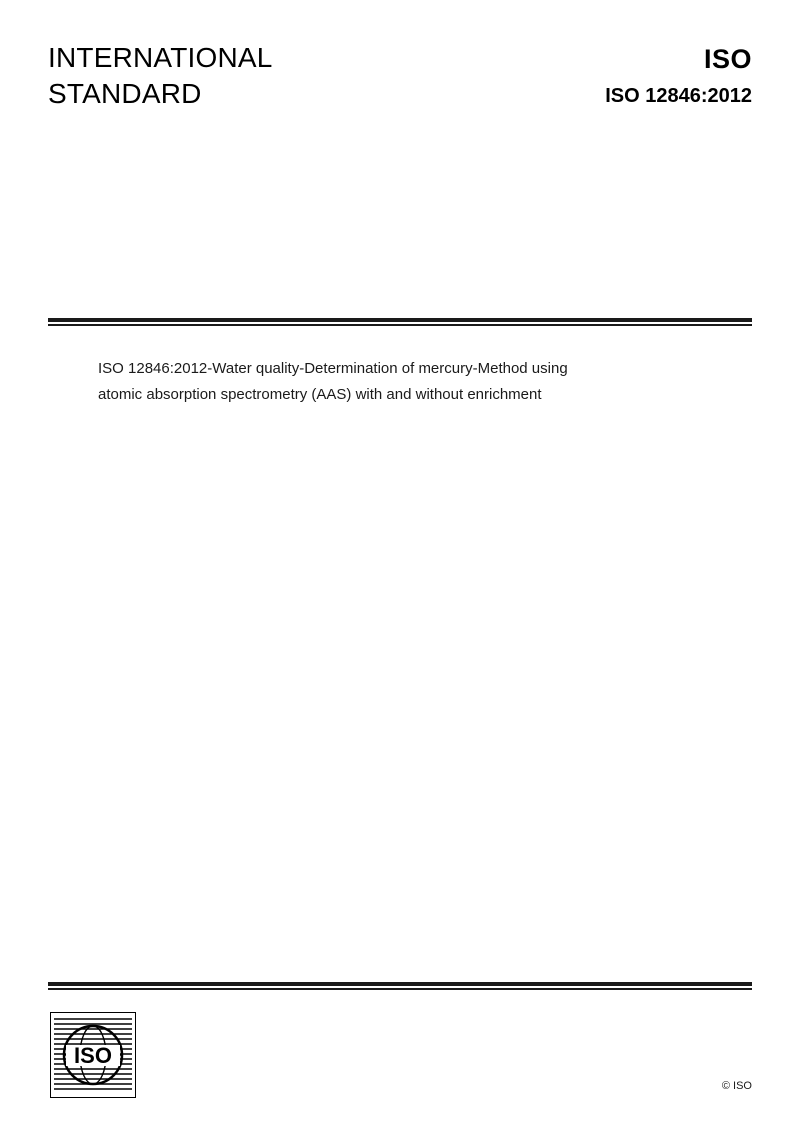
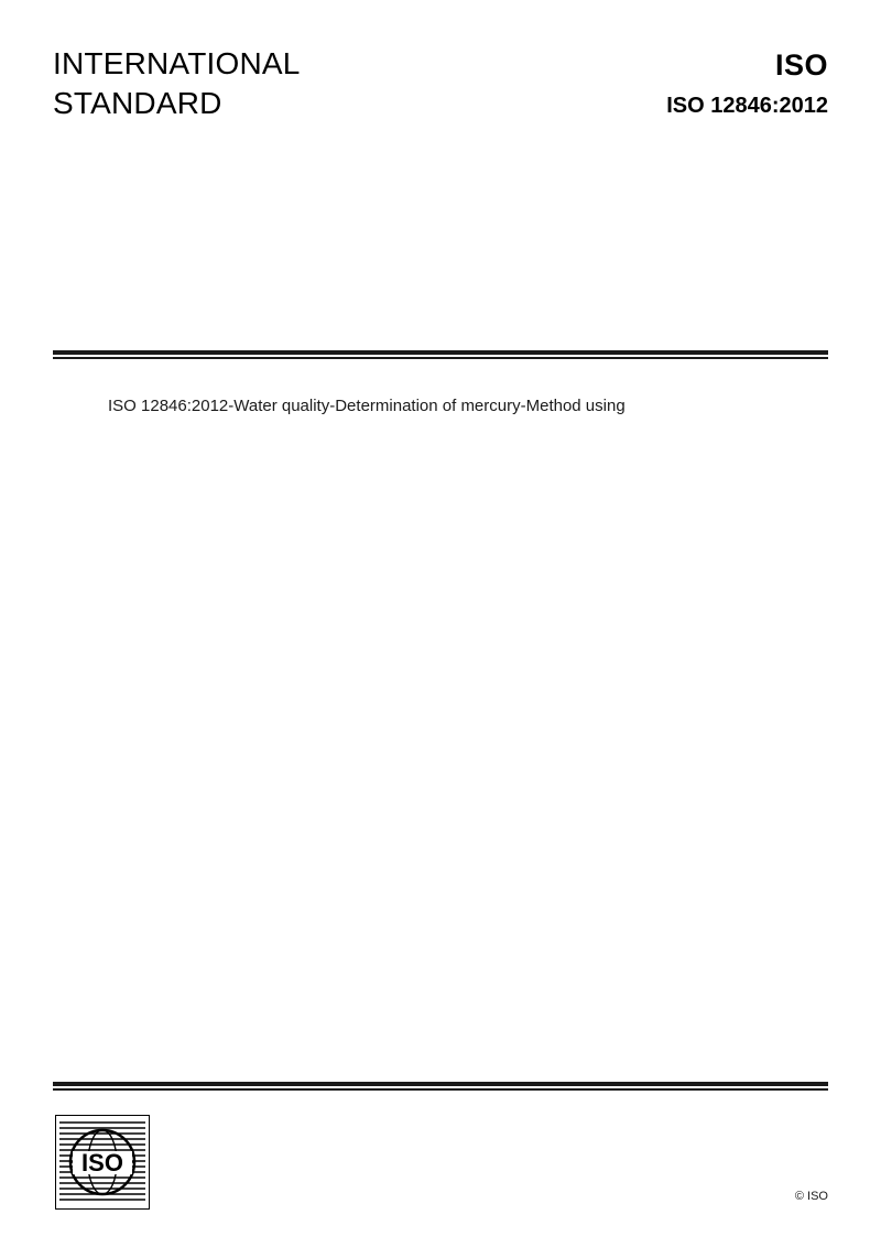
  INTERNATIONAL
  STANDARD
  ISO
  ISO 12846:2012
  ISO 12846:2012-Water quality-Determination of mercury-Method using
- atomic absorption spectrometry (AAS) with and without enrichment
  ISO
  © ISO
